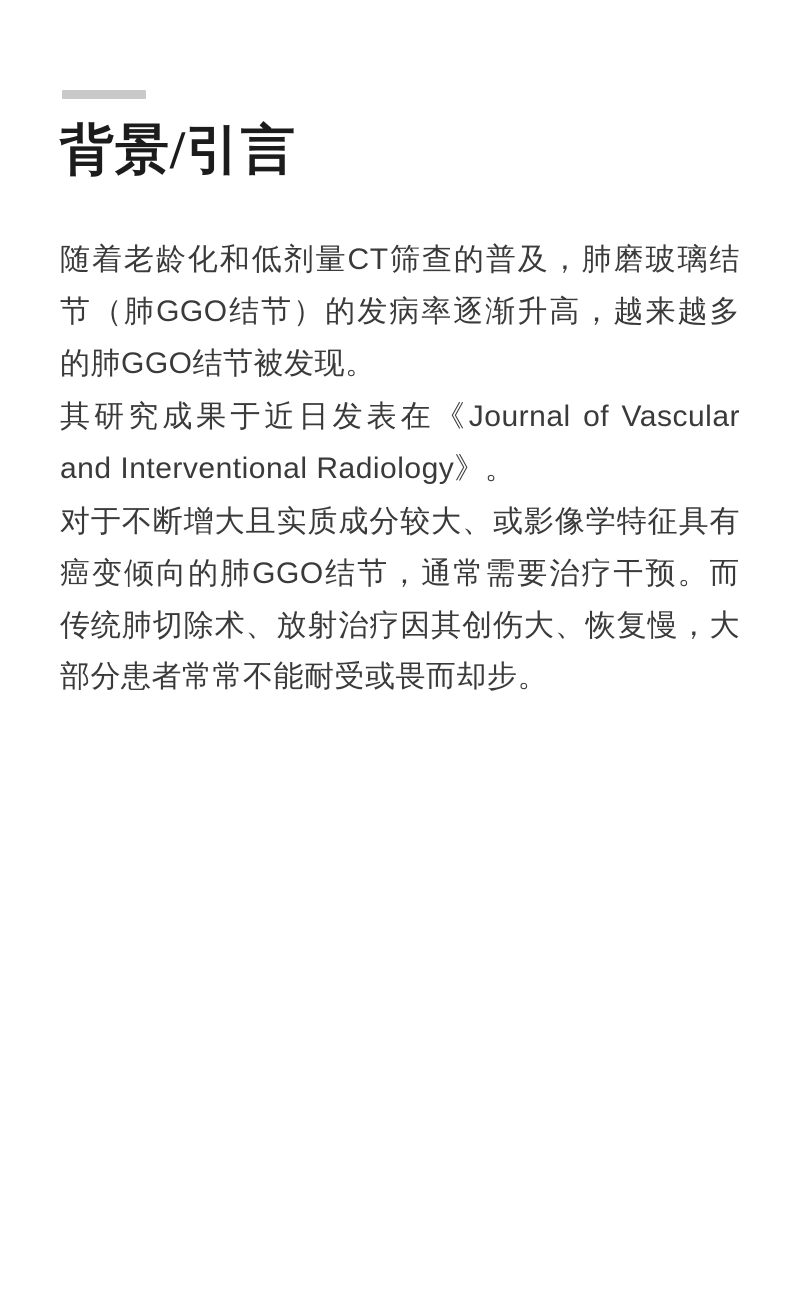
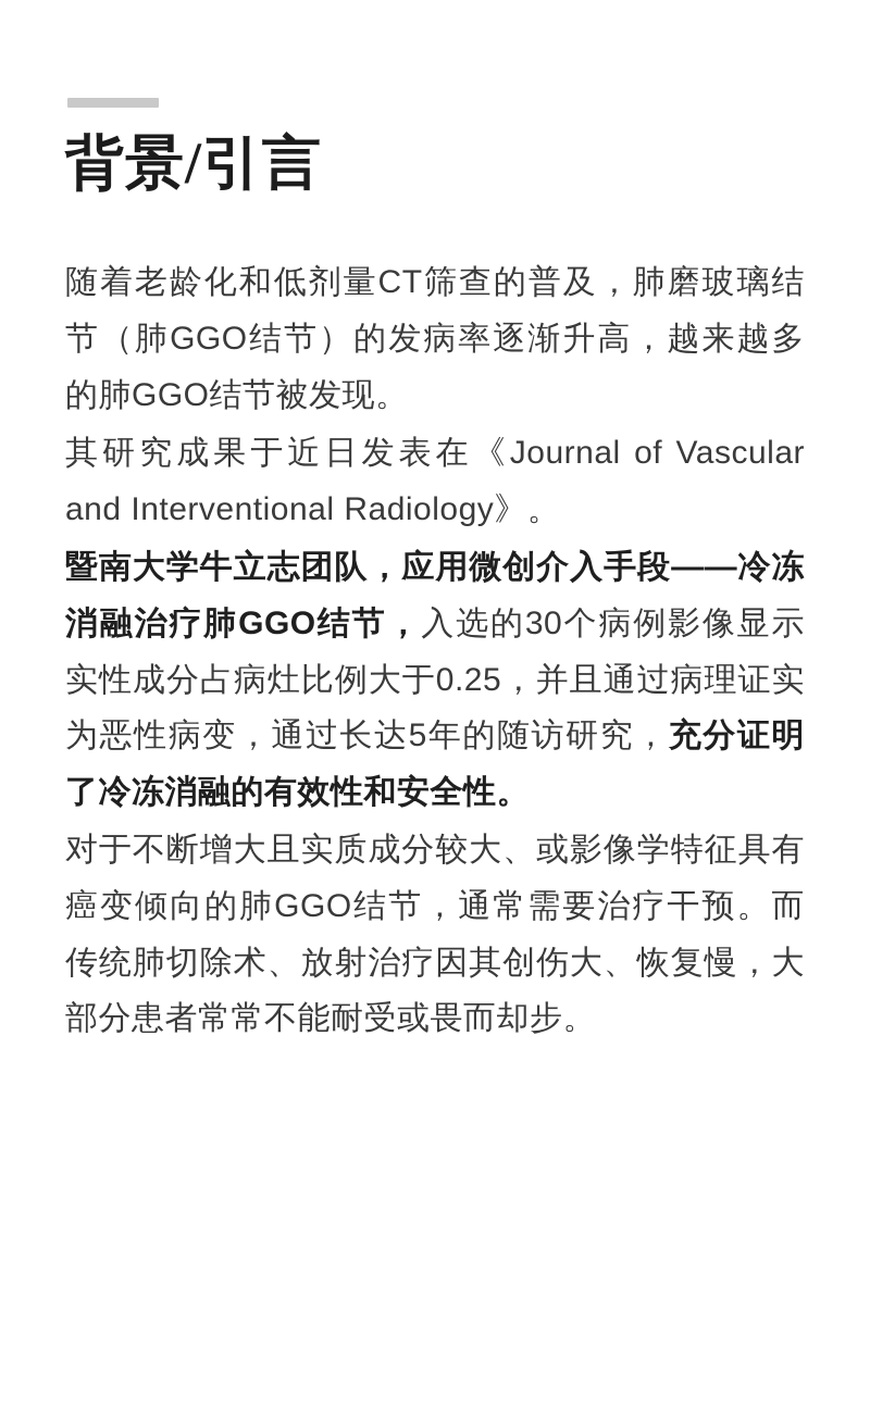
  背景/引言
  随着老龄化和低剂量CT筛查的普及，肺磨玻璃结节（肺GGO结节）的发病率逐渐升高，越来越多的肺GGO结节被发现。
  其研究成果于近日发表在《Journal of Vascular and Interventional Radiology》。
+ 暨南大学牛立志团队，应用微创介入手段——冷冻消融治疗肺GGO结节，入选的30个病例影像显示实性成分占病灶比例大于0.25，并且通过病理证实为恶性病变，通过长达5年的随访研究，充分证明了冷冻消融的有效性和安全性。
  对于不断增大且实质成分较大、或影像学特征具有癌变倾向的肺GGO结节，通常需要治疗干预。而传统肺切除术、放射治疗因其创伤大、恢复慢，大部分患者常常不能耐受或畏而却步。
